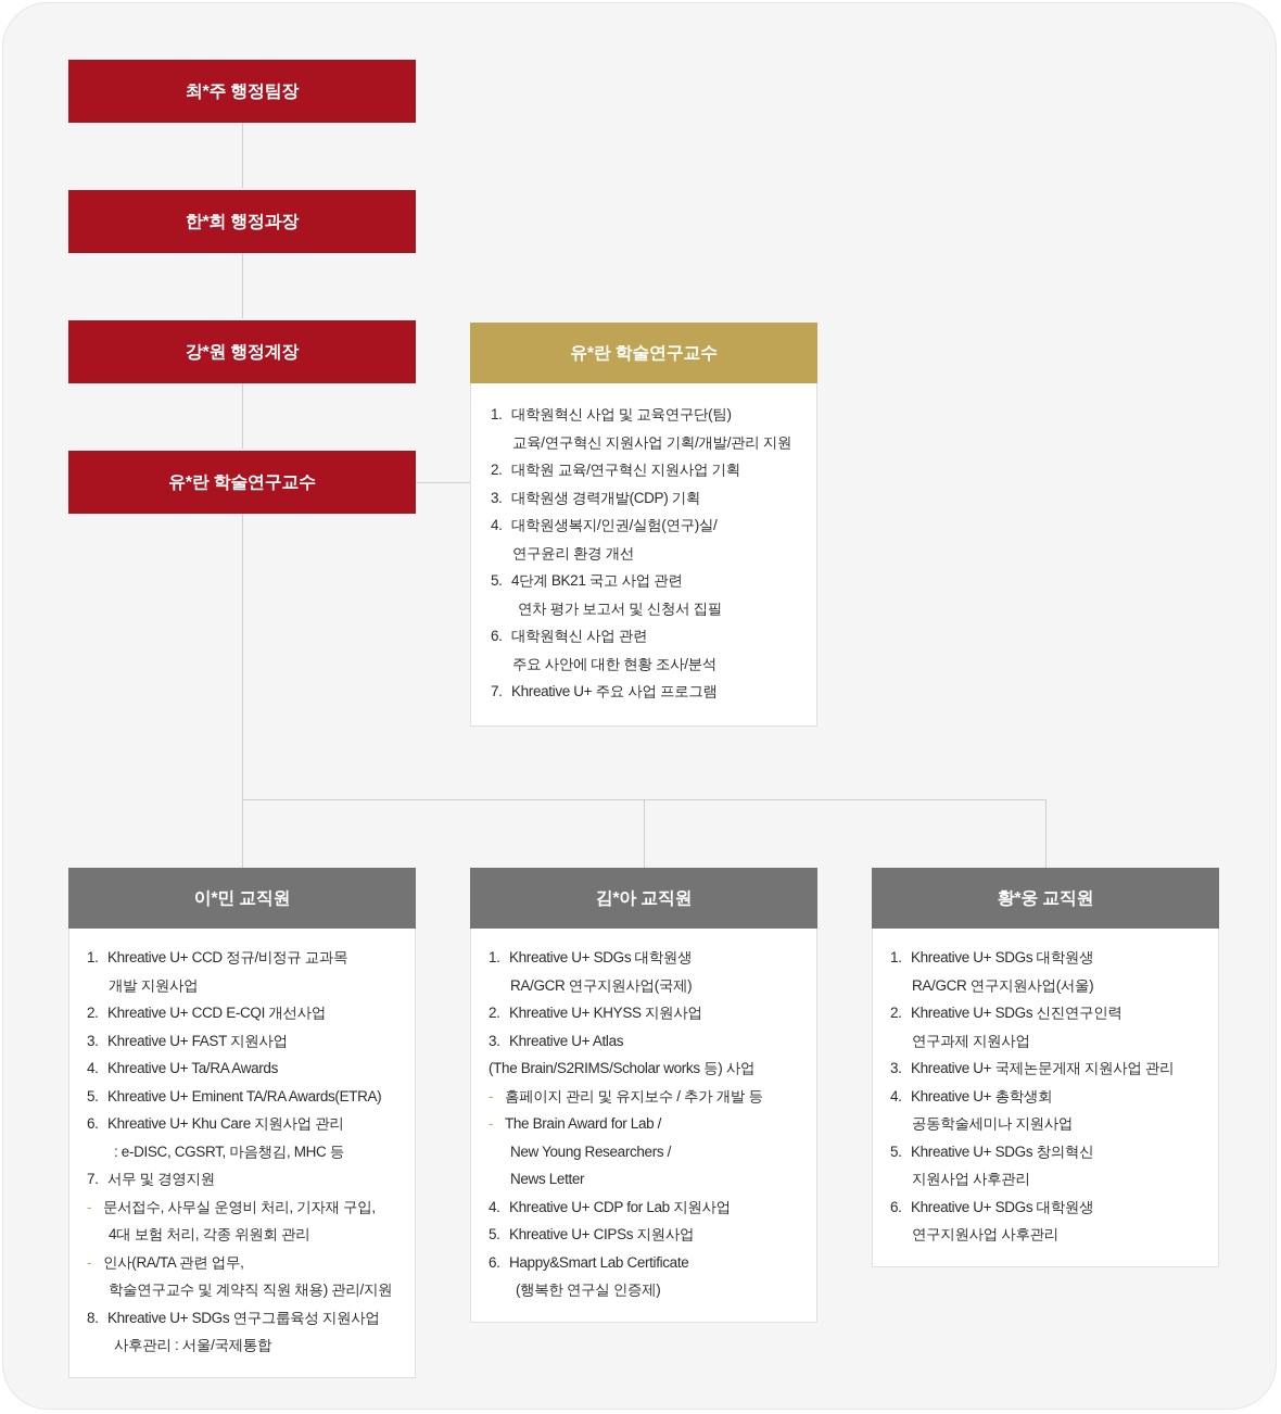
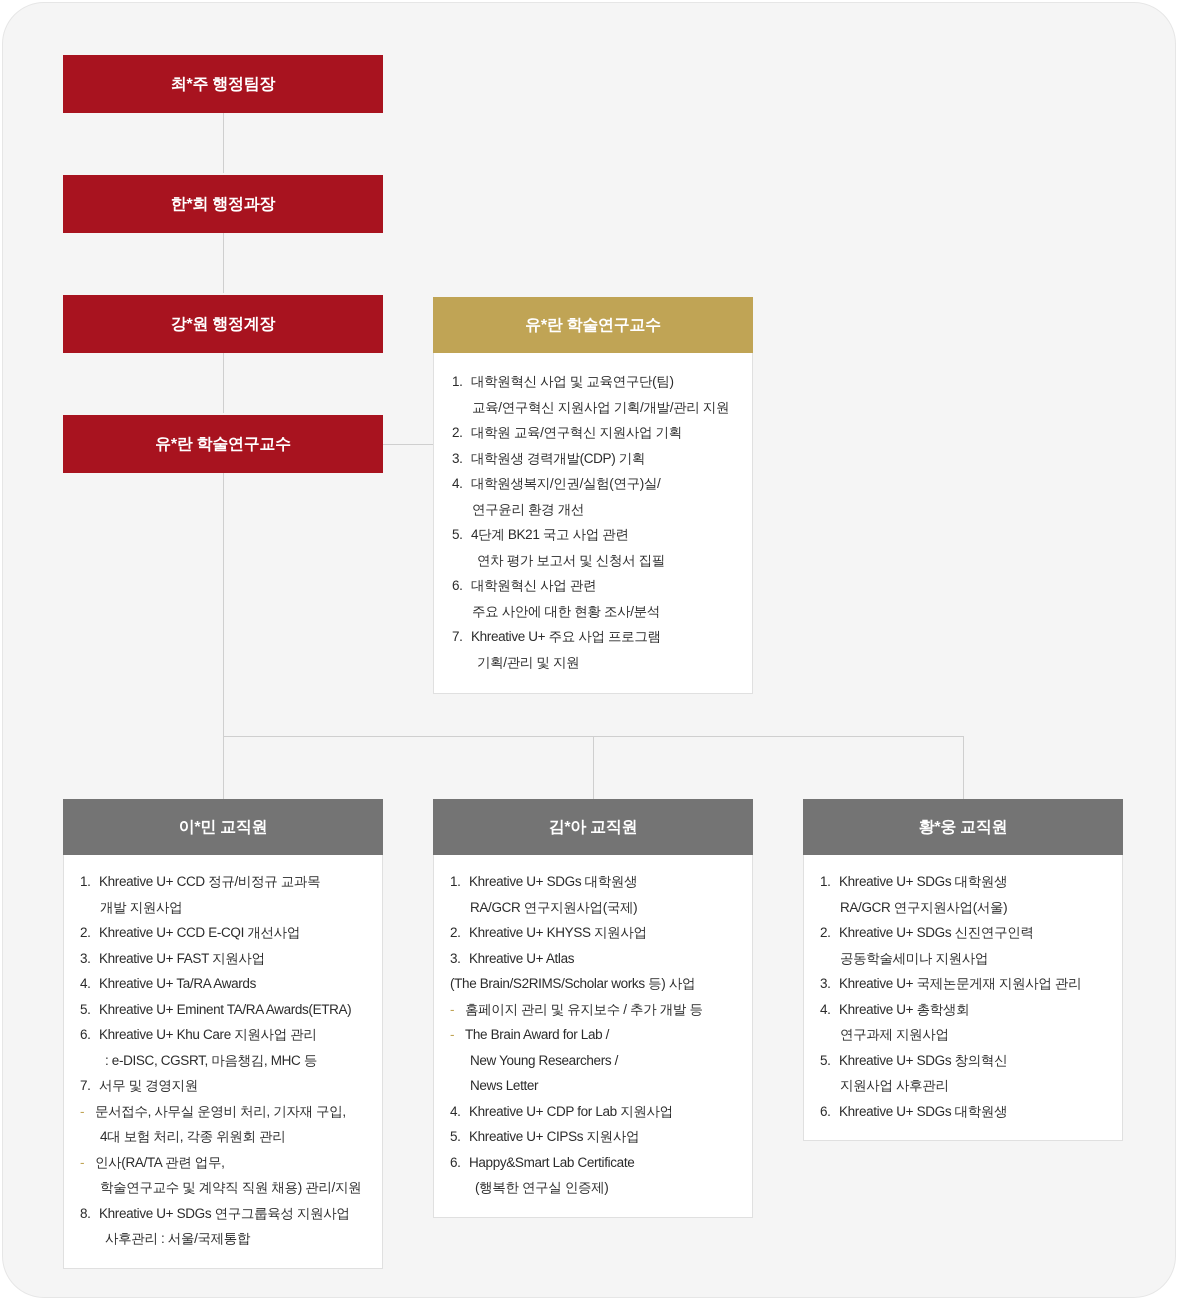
  최*주 행정팀장
  한*희 행정과장
  강*원 행정계장
  유*란 학술연구교수
  유*란 학술연구교수
  1.
  대학원혁신 사업 및 교육연구단(팀)
  교육/연구혁신 지원사업 기획/개발/관리 지원
  2.
  대학원 교육/연구혁신 지원사업 기획
  3.
  대학원생 경력개발(CDP) 기획
  4.
  대학원생복지/인권/실험(연구)실/
  연구윤리 환경 개선
  5.
  4단계 BK21 국고 사업 관련
  연차 평가 보고서 및 신청서 집필
  6.
  대학원혁신 사업 관련
  주요 사안에 대한 현황 조사/분석
  7.
  Khreative U+ 주요 사업 프로그램
+ 기획/관리 및 지원
  이*민 교직원
  1.
  Khreative U+ CCD 정규/비정규 교과목
  개발 지원사업
  2.
  Khreative U+ CCD E-CQI 개선사업
  3.
  Khreative U+ FAST 지원사업
  4.
  Khreative U+ Ta/RA Awards
  5.
  Khreative U+ Eminent TA/RA Awards(ETRA)
  6.
  Khreative U+ Khu Care 지원사업 관리
  : e-DISC, CGSRT, 마음챙김, MHC 등
  7.
  서무 및 경영지원
  -
  문서접수, 사무실 운영비 처리, 기자재 구입,
  4대 보험 처리, 각종 위원회 관리
  -
  인사(RA/TA 관련 업무,
  학술연구교수 및 계약직 직원 채용) 관리/지원
  8.
  Khreative U+ SDGs 연구그룹육성 지원사업
  사후관리 : 서울/국제통합
  김*아 교직원
  1.
  Khreative U+ SDGs 대학원생
  RA/GCR 연구지원사업(국제)
  2.
  Khreative U+ KHYSS 지원사업
  3.
  Khreative U+ Atlas
  (The Brain/S2RIMS/Scholar works 등) 사업
  -
  홈페이지 관리 및 유지보수 / 추가 개발 등
  -
  The Brain Award for Lab /
  New Young Researchers /
  News Letter
  4.
  Khreative U+ CDP for Lab 지원사업
  5.
  Khreative U+ CIPSs 지원사업
  6.
  Happy&Smart Lab Certificate
  (행복한 연구실 인증제)
  황*웅 교직원
  1.
  Khreative U+ SDGs 대학원생
  RA/GCR 연구지원사업(서울)
  2.
  Khreative U+ SDGs 신진연구인력
- 연구과제 지원사업
+ 공동학술세미나 지원사업
  3.
  Khreative U+ 국제논문게재 지원사업 관리
  4.
  Khreative U+ 총학생회
- 공동학술세미나 지원사업
+ 연구과제 지원사업
  5.
  Khreative U+ SDGs 창의혁신
  지원사업 사후관리
  6.
  Khreative U+ SDGs 대학원생
- 연구지원사업 사후관리
